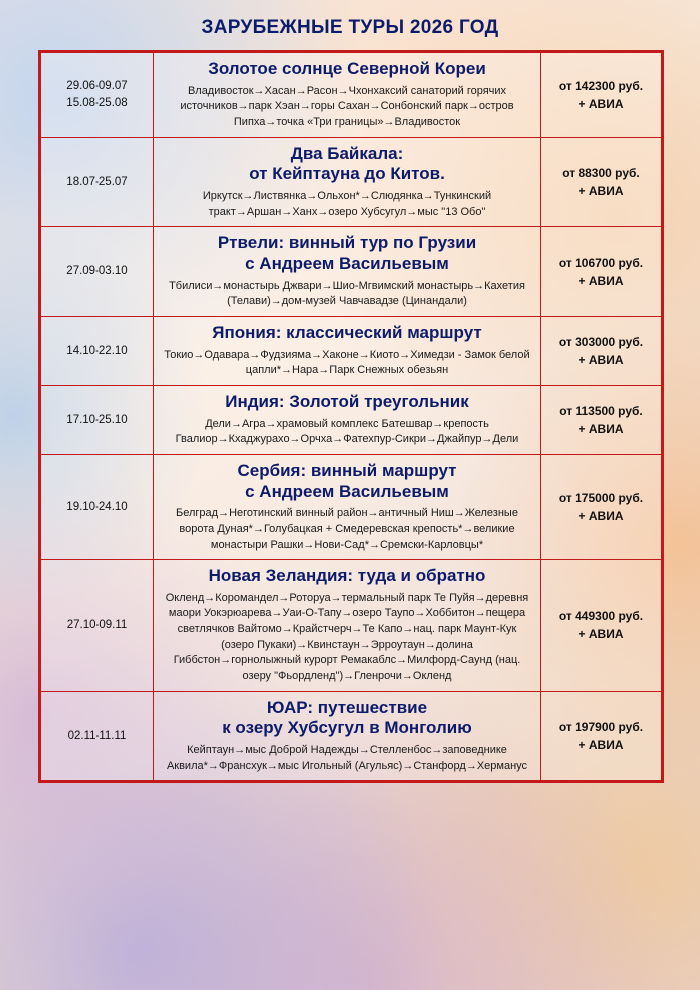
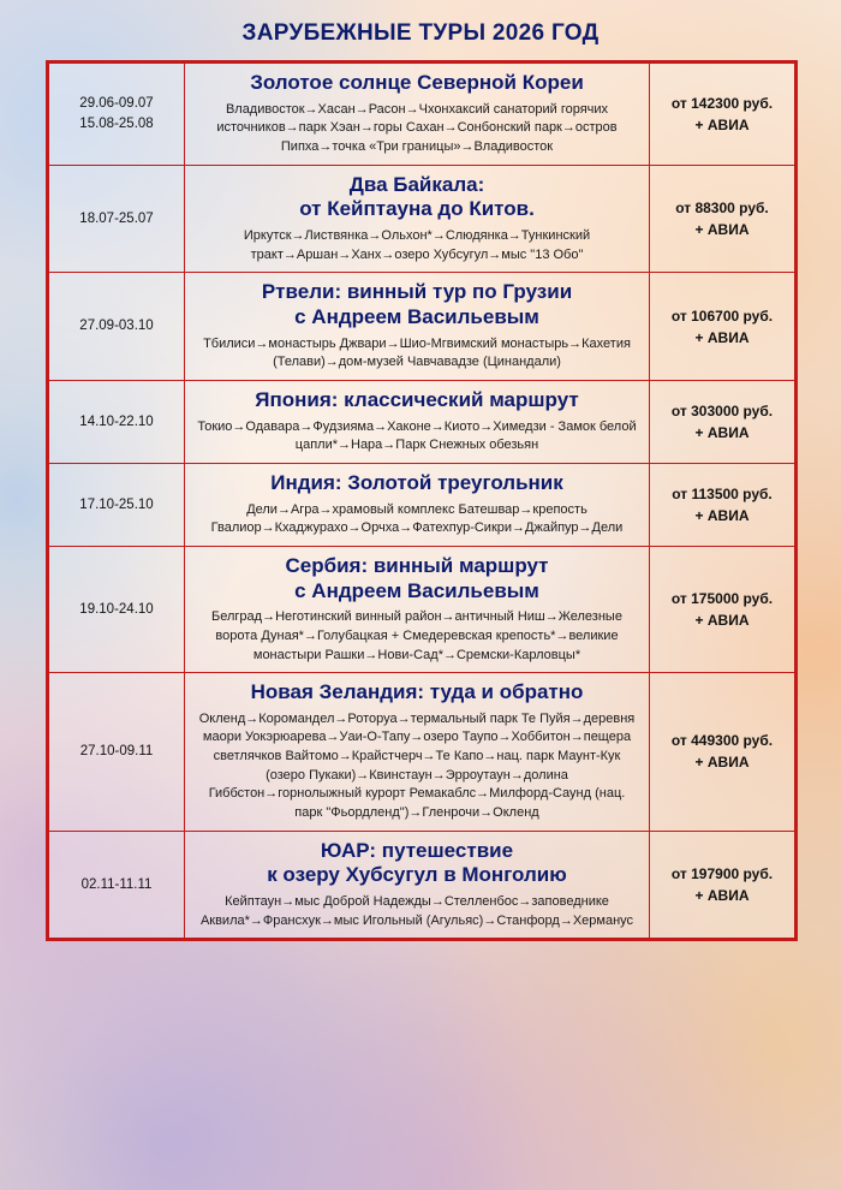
  ЗАРУБЕЖНЫЕ ТУРЫ 2026 ГОД
  29.06-09.0715.08-25.08	Золотое солнце Северной КореиВладивосток→Хасан→Расон→Чхонхаксий санаторий горячих источников→парк Хэан→горы Сахан→Сонбонский парк→остров Пипха→точка «Три границы»→Владивосток	от 142300 руб.+ АВИА
  18.07-25.07	Два Байкала:от Кейптауна до Китов.Иркутск→Листвянка→Ольхон*→Слюдянка→Тункинский тракт→Аршан→Ханх→озеро Хубсугул→мыс "13 Обо"	от 88300 руб.+ АВИА
  27.09-03.10	Ртвели: винный тур по Грузиис Андреем ВасильевымТбилиси→монастырь Джвари→Шио-Мгвимский монастырь→Кахетия (Телави)→дом-музей Чавчавадзе (Цинандали)	от 106700 руб.+ АВИА
  14.10-22.10	Япония: классический маршрутТокио→Одавара→Фудзияма→Хаконе→Киото→Химедзи - Замок белой цапли*→Нара→Парк Снежных обезьян	от 303000 руб.+ АВИА
  17.10-25.10	Индия: Золотой треугольникДели→Агра→храмовый комплекс Батешвар→крепость Гвалиор→Кхаджурахо→Орчха→Фатехпур-Сикри→Джайпур→Дели	от 113500 руб.+ АВИА
  19.10-24.10	Сербия: винный маршрутс Андреем ВасильевымБелград→Неготинский винный район→античный Ниш→Железные ворота Дуная*→Голубацкая + Смедеревская крепость*→великие монастыри Рашки→Нови-Сад*→Сремски-Карловцы*	от 175000 руб.+ АВИА
- 27.10-09.11	Новая Зеландия: туда и обратноОкленд→Коромандел→Роторуа→термальный парк Те Пуйя→деревня маори Уокэрюарева→Уаи-О-Тапу→озеро Таупо→Хоббитон→пещера светлячков Вайтомо→Крайстчерч→Те Капо→нац. парк Маунт-Кук (озеро Пукаки)→Квинстаун→Эрроутаун→долина Гиббстон→горнолыжный курорт Ремакаблс→Милфорд-Саунд (нац. озеру "Фьордленд")→Гленрочи→Окленд	от 449300 руб.+ АВИА
+ 27.10-09.11	Новая Зеландия: туда и обратноОкленд→Коромандел→Роторуа→термальный парк Те Пуйя→деревня маори Уокэрюарева→Уаи-О-Тапу→озеро Таупо→Хоббитон→пещера светлячков Вайтомо→Крайстчерч→Те Капо→нац. парк Маунт-Кук (озеро Пукаки)→Квинстаун→Эрроутаун→долина Гиббстон→горнолыжный курорт Ремакаблс→Милфорд-Саунд (нац. парк "Фьордленд")→Гленрочи→Окленд	от 449300 руб.+ АВИА
  02.11-11.11	ЮАР: путешествиек озеру Хубсугул в МонголиюКейптаун→мыс Доброй Надежды→Стелленбос→заповеднике Аквила*→Франсхук→мыс Игольный (Агульяс)→Станфорд→Херманус	от 197900 руб.+ АВИА
